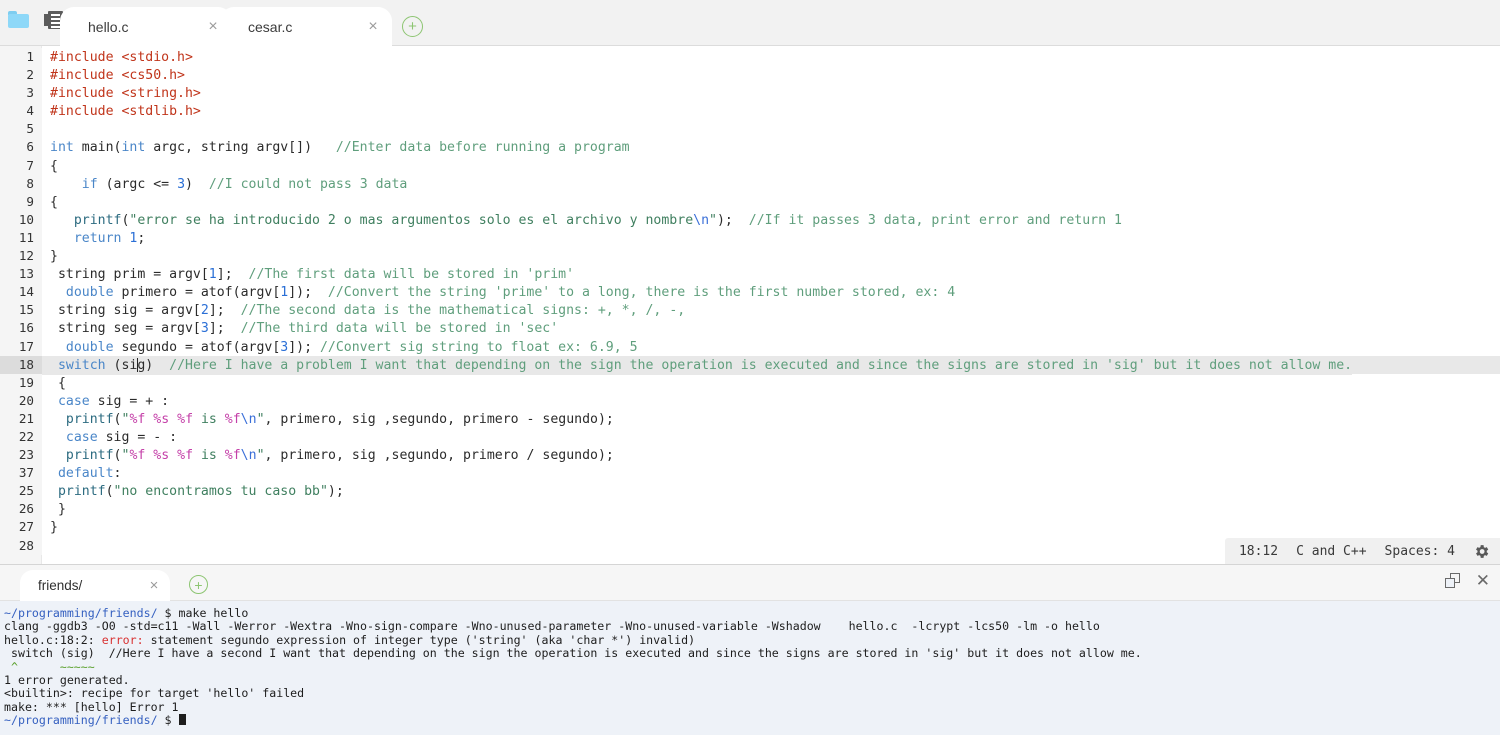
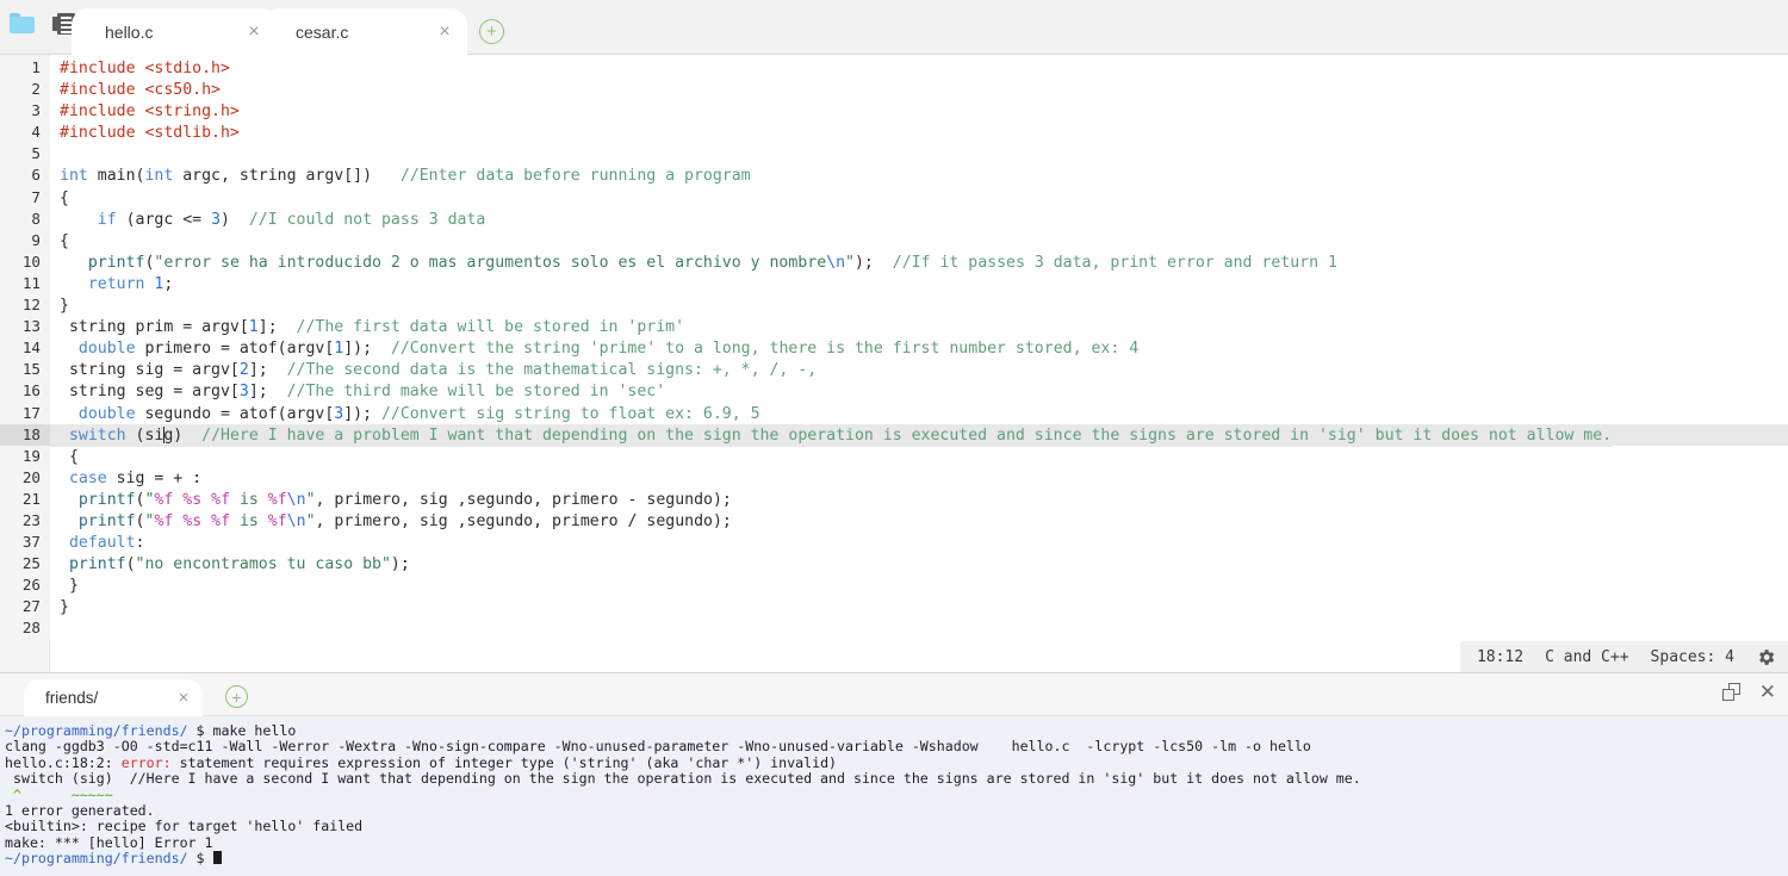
  hello.c
  ×
  cesar.c
  ×
  +
  1 #include <stdio.h>
  2 #include <cs50.h>
  3 #include <string.h>
  4 #include <stdlib.h>
  5
  6 int main(int argc, string argv[]) //Enter data before running a program
  7 {
  8 if (argc <= 3) //I could not pass 3 data
  9 {
  10 printf("error se ha introducido 2 o mas argumentos solo es el archivo y nombre\n"); //If it passes 3 data, print error and return 1
  11 return 1;
  12 }
  13 string prim = argv[1]; //The first data will be stored in 'prim'
  14 double primero = atof(argv[1]); //Convert the string 'prime' to a long, there is the first number stored, ex: 4
  15 string sig = argv[2]; //The second data is the mathematical signs: +, *, /, -,
- 16 string seg = argv[3]; //The third data will be stored in 'sec'
+ 16 string seg = argv[3]; //The third make will be stored in 'sec'
  17 double segundo = atof(argv[3]); //Convert sig string to float ex: 6.9, 5
  18 switch (sig) //Here I have a problem I want that depending on the sign the operation is executed and since the signs are stored in 'sig' but it does not allow me.
  19 {
  20 case sig = + :
  21 printf("%f %s %f is %f\n", primero, sig ,segundo, primero - segundo);
- 22 case sig = - :
  23 printf("%f %s %f is %f\n", primero, sig ,segundo, primero / segundo);
  37 default:
  25 printf("no encontramos tu caso bb");
  26 }
  27 }
  28
  18:12
  C and C++
  Spaces: 4
  friends/
  ×
  +
  ✕
  ~/programming/friends/ $ make hello
  clang -ggdb3 -O0 -std=c11 -Wall -Werror -Wextra -Wno-sign-compare -Wno-unused-parameter -Wno-unused-variable -Wshadow hello.c -lcrypt -lcs50 -lm -o hello
- hello.c:18:2: error: statement segundo expression of integer type ('string' (aka 'char *') invalid)
+ hello.c:18:2: error: statement requires expression of integer type ('string' (aka 'char *') invalid)
  switch (sig) //Here I have a second I want that depending on the sign the operation is executed and since the signs are stored in 'sig' but it does not allow me.
  ^ ~~~~~
  1 error generated.
  <builtin>: recipe for target 'hello' failed
  make: *** [hello] Error 1
  ~/programming/friends/ $
